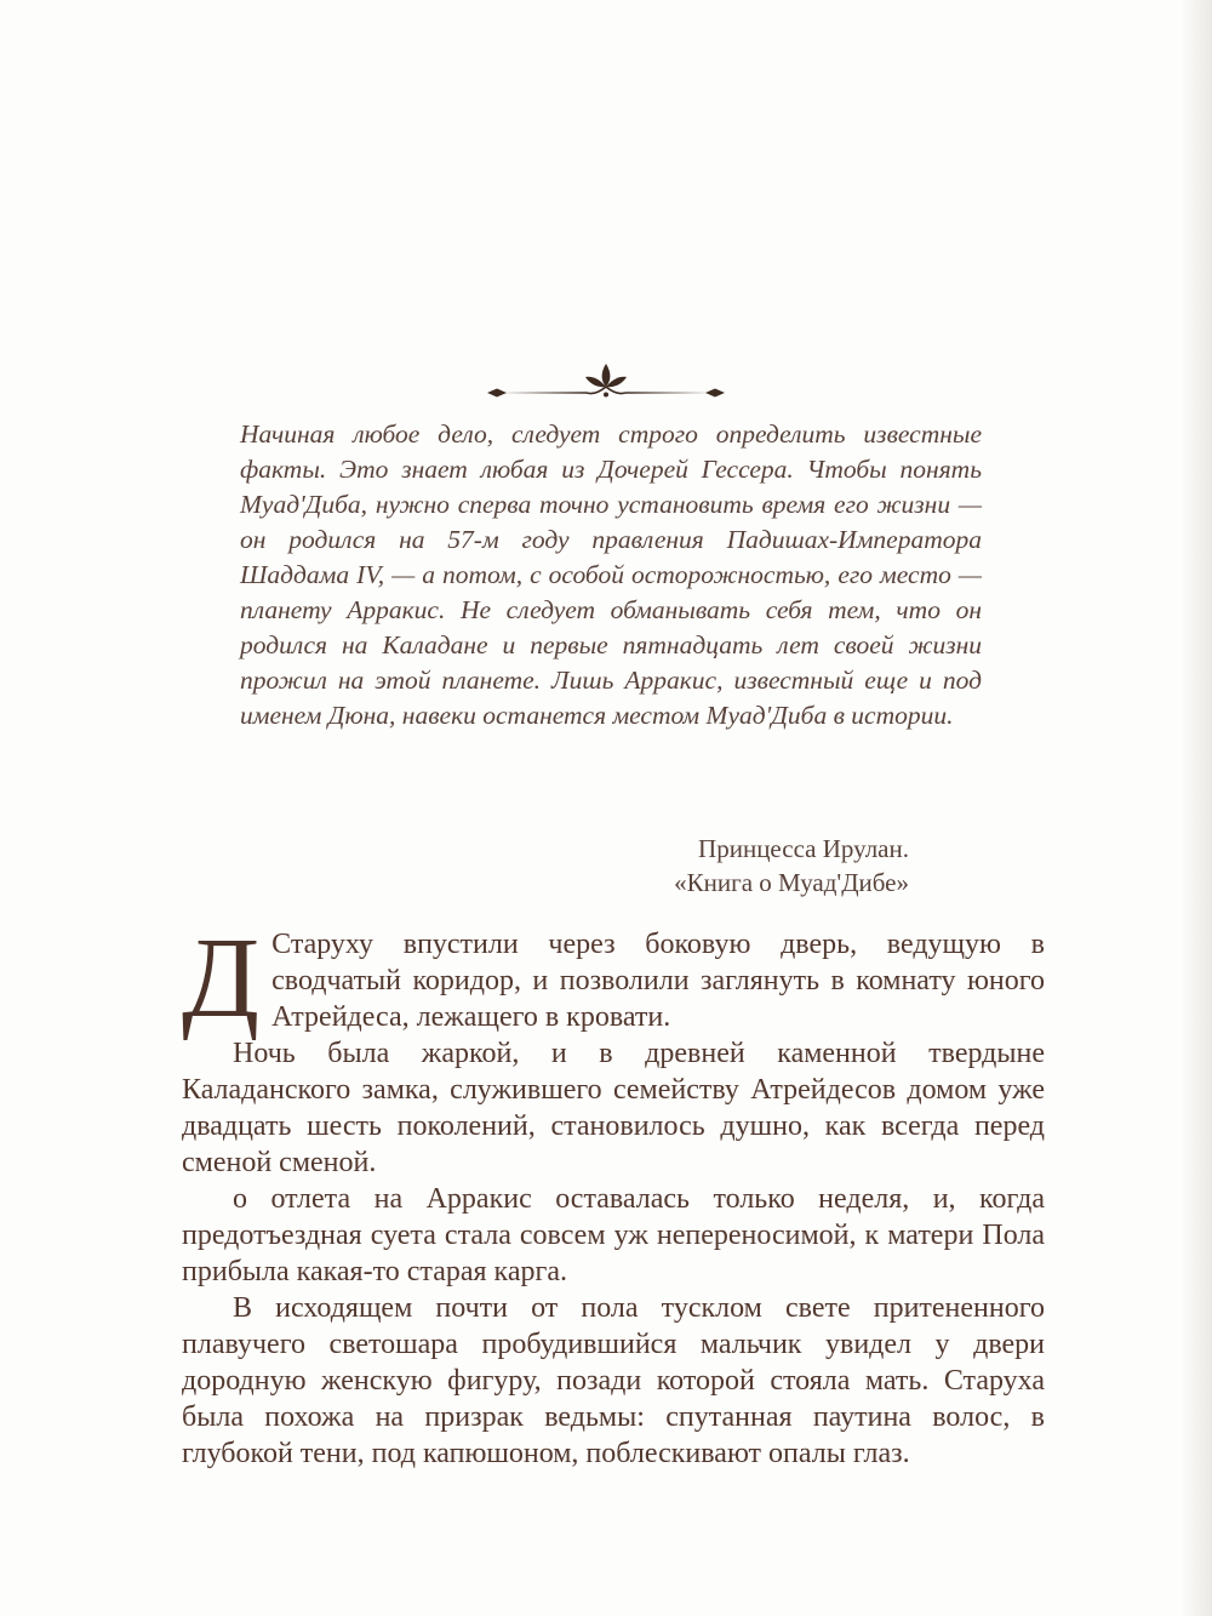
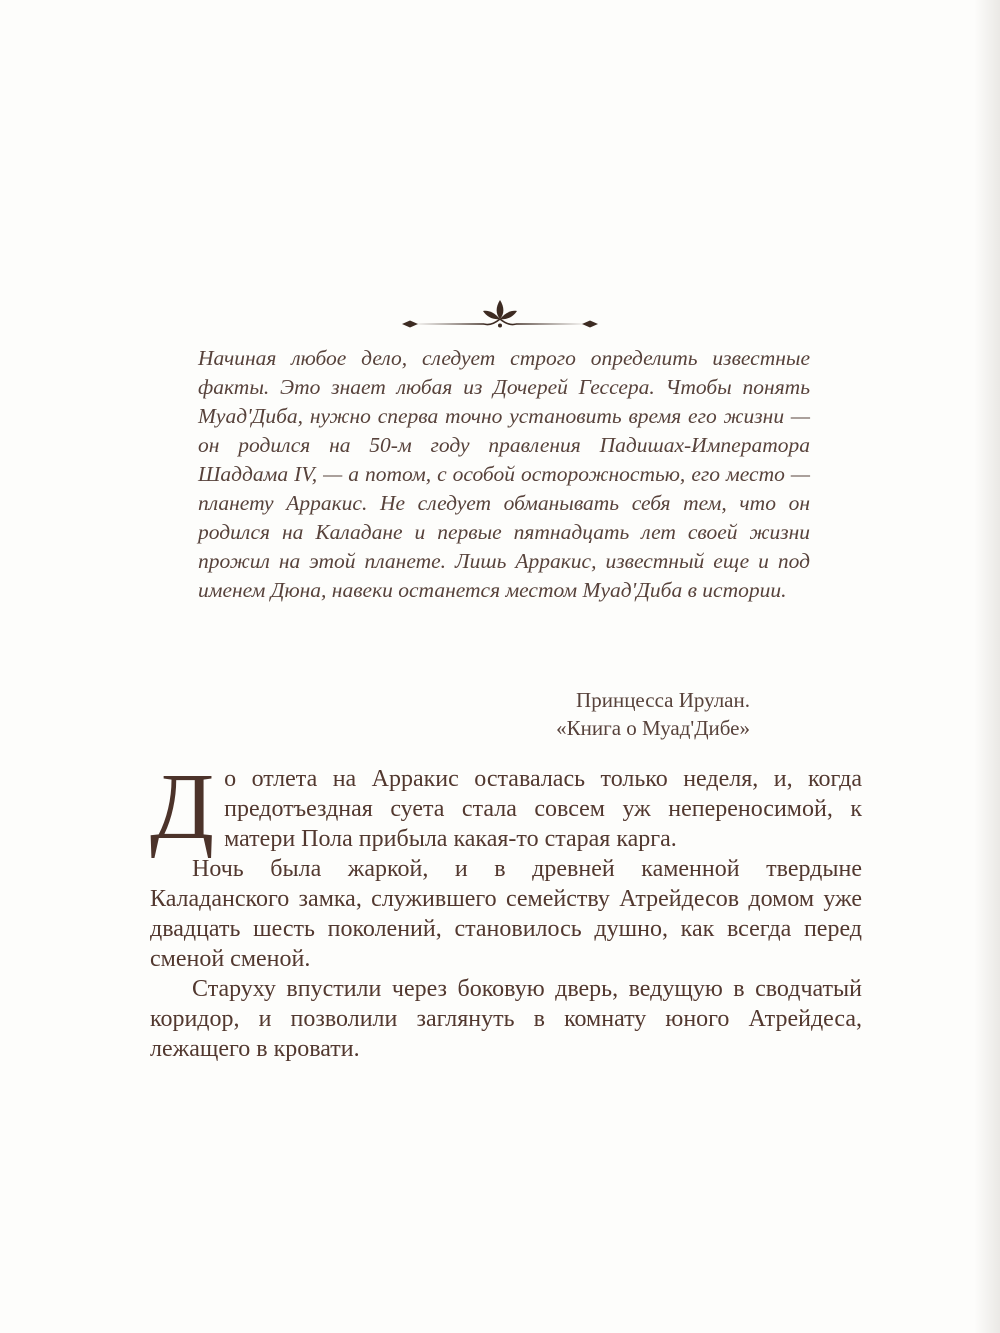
- Начиная любое дело, следует строго определить известные факты. Это знает любая из Дочерей Гессера. Чтобы понять Муад'Диба, нужно сперва точно установить время его жизни — он родился на 57-м году правления Падишах-Императора Шаддама IV, — а потом, с особой осторожностью, его место — планету Арракис. Не следует обманывать себя тем, что он родился на Каладане и первые пятнадцать лет своей жизни прожил на этой планете. Лишь Арракис, известный еще и под именем Дюна, навеки останется местом Муад'Диба в истории.
+ Начиная любое дело, следует строго определить известные факты. Это знает любая из Дочерей Гессера. Чтобы понять Муад'Диба, нужно сперва точно установить время его жизни — он родился на 50-м году правления Падишах-Императора Шаддама IV, — а потом, с особой осторожностью, его место — планету Арракис. Не следует обманывать себя тем, что он родился на Каладане и первые пятнадцать лет своей жизни прожил на этой планете. Лишь Арракис, известный еще и под именем Дюна, навеки останется местом Муад'Диба в истории.
  Принцесса Ирулан.
  «Книга о Муад'Дибе»
  Д
- Старуху впустили через боковую дверь, ведущую в сводчатый коридор, и позволили заглянуть в комнату юного Атрейдеса, лежащего в кровати.
+ о отлета на Арракис оставалась только неделя, и, когда предотъездная суета стала совсем уж непереносимой, к матери Пола прибыла какая-то старая карга.
  Ночь была жаркой, и в древней каменной твердыне Каладанского замка, служившего семейству Атрейдесов домом уже двадцать шесть поколений, становилось душно, как всегда перед сменой сменой.
- о отлета на Арракис оставалась только неделя, и, когда предотъездная суета стала совсем уж непереносимой, к матери Пола прибыла какая-то старая карга.
+ Старуху впустили через боковую дверь, ведущую в сводчатый коридор, и позволили заглянуть в комнату юного Атрейдеса, лежащего в кровати.
- В исходящем почти от пола тусклом свете притененного плавучего светошара пробудившийся мальчик увидел у двери дородную женскую фигуру, позади которой стояла мать. Старуха была похожа на призрак ведьмы: спутанная паутина волос, в глубокой тени, под капюшоном, поблескивают опалы глаз.
